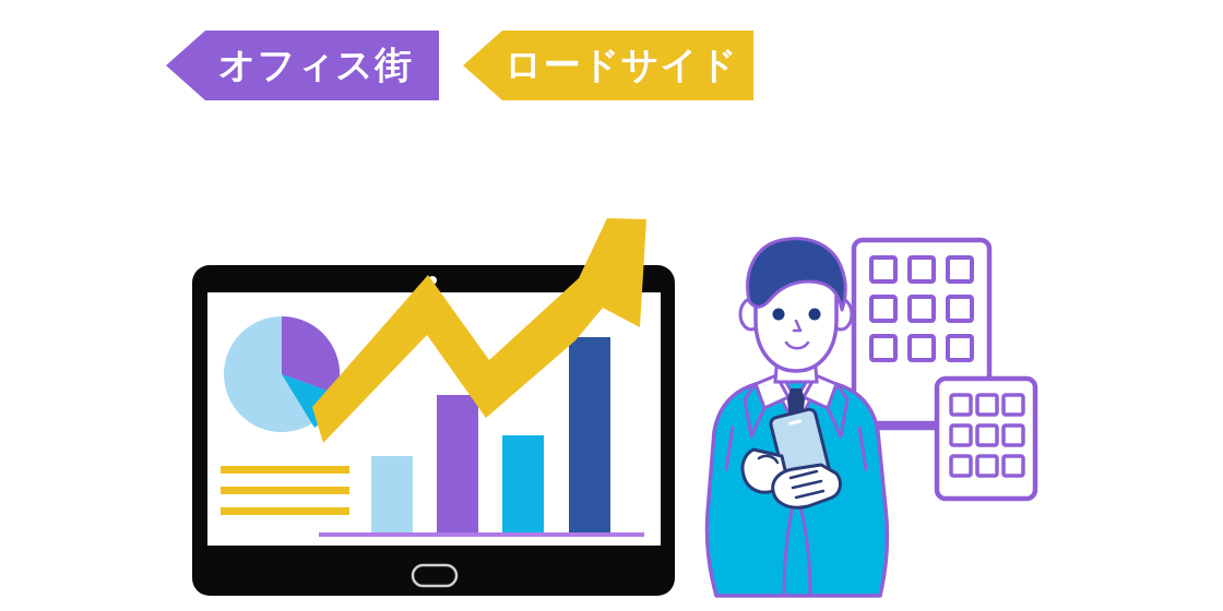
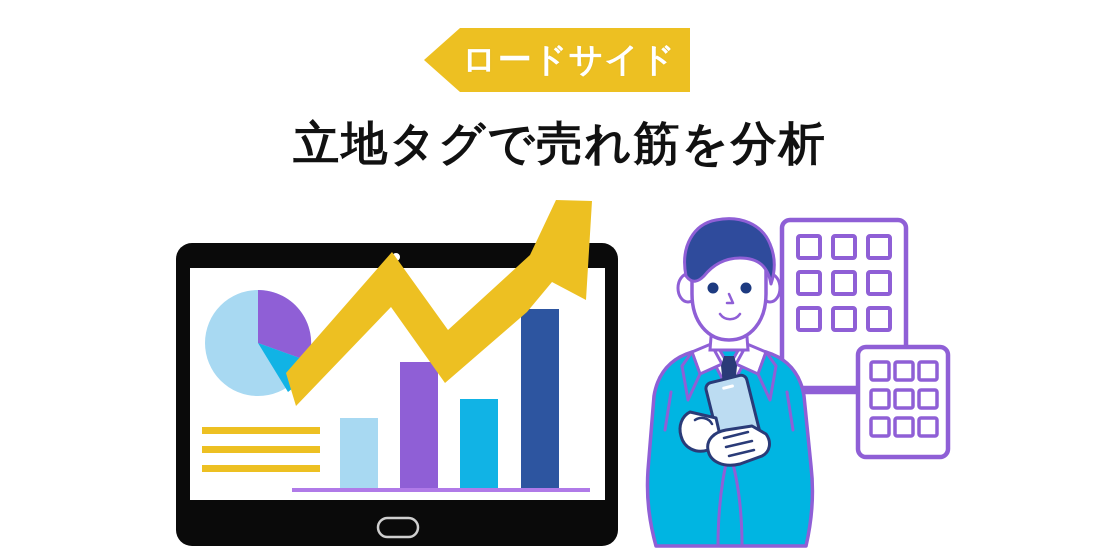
- オフィス街
  ロードサイド
+ 立地タグで売れ筋を分析
